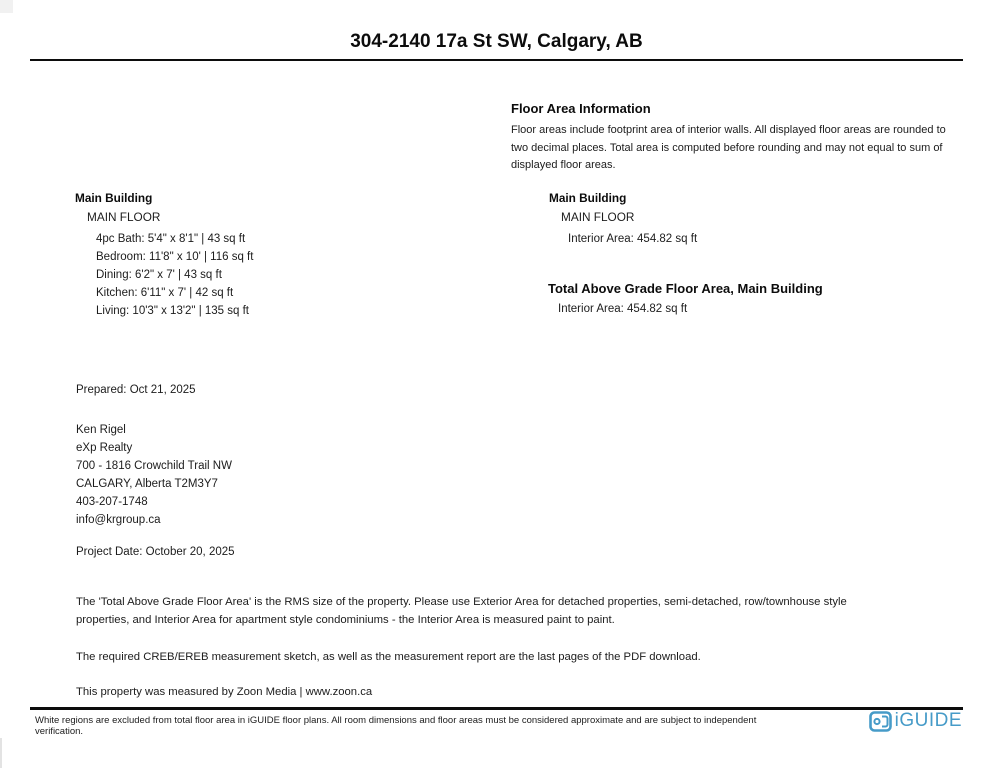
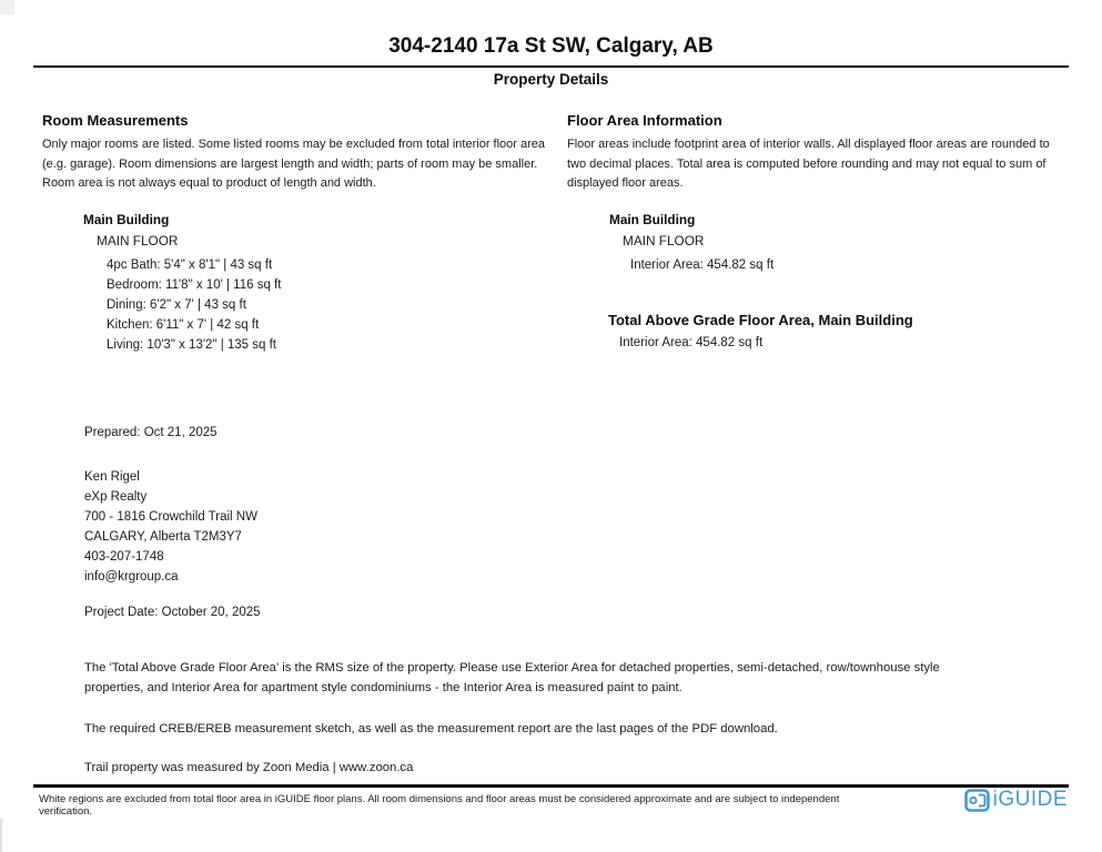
  304-2140 17a St SW, Calgary, AB
+ Property Details
+ Room Measurements
+ Only major rooms are listed. Some listed rooms may be excluded from total interior floor area (e.g. garage). Room dimensions are largest length and width; parts of room may be smaller. Room area is not always equal to product of length and width.
  Main Building
  MAIN FLOOR
  4pc Bath: 5'4" x 8'1" | 43 sq ft
  Bedroom: 11'8" x 10' | 116 sq ft
  Dining: 6'2" x 7' | 43 sq ft
  Kitchen: 6'11" x 7' | 42 sq ft
  Living: 10'3" x 13'2" | 135 sq ft
  Floor Area Information
  Floor areas include footprint area of interior walls. All displayed floor areas are rounded to two decimal places. Total area is computed before rounding and may not equal to sum of displayed floor areas.
  Main Building
  MAIN FLOOR
  Interior Area: 454.82 sq ft
  Total Above Grade Floor Area, Main Building
  Interior Area: 454.82 sq ft
  Prepared: Oct 21, 2025
  Ken Rigel
  eXp Realty
  700 - 1816 Crowchild Trail NW
  CALGARY, Alberta T2M3Y7
  403-207-1748
  info@krgroup.ca
  Project Date: October 20, 2025
  The 'Total Above Grade Floor Area' is the RMS size of the property. Please use Exterior Area for detached properties, semi-detached, row/townhouse style properties, and Interior Area for apartment style condominiums - the Interior Area is measured paint to paint.
  The required CREB/EREB measurement sketch, as well as the measurement report are the last pages of the PDF download.
- This property was measured by Zoon Media | www.zoon.ca
+ Trail property was measured by Zoon Media | www.zoon.ca
  White regions are excluded from total floor area in iGUIDE floor plans. All room dimensions and floor areas must be considered approximate and are subject to independent verification.
  iGUIDE
